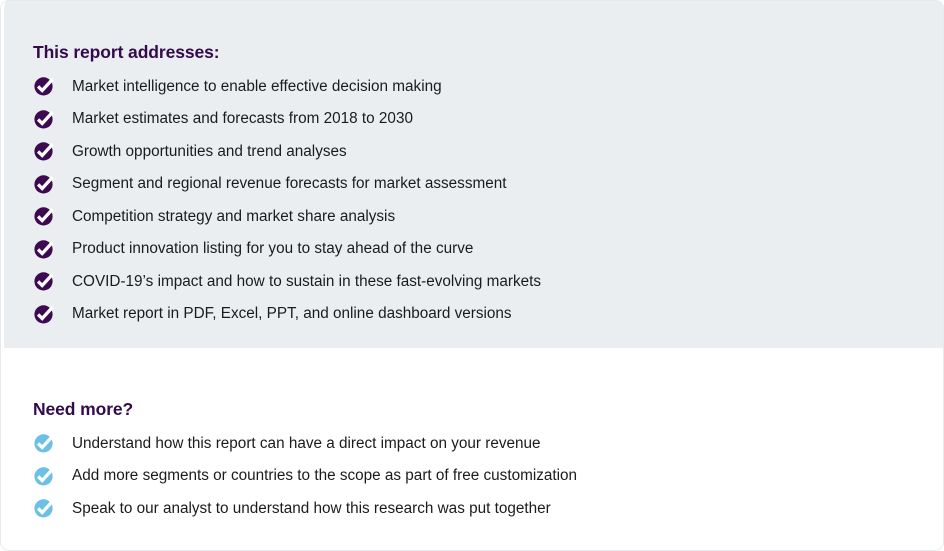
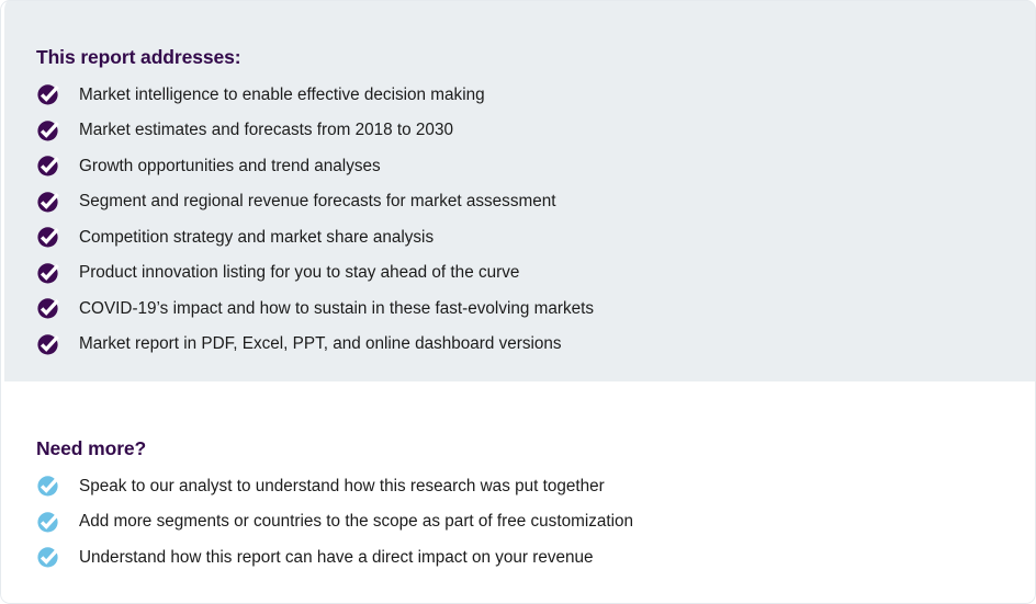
  This report addresses:
  Market intelligence to enable effective decision making
  Market estimates and forecasts from 2018 to 2030
  Growth opportunities and trend analyses
  Segment and regional revenue forecasts for market assessment
  Competition strategy and market share analysis
  Product innovation listing for you to stay ahead of the curve
  COVID-19’s impact and how to sustain in these fast-evolving markets
  Market report in PDF, Excel, PPT, and online dashboard versions
  Need more?
- Understand how this report can have a direct impact on your revenue
+ Speak to our analyst to understand how this research was put together
  Add more segments or countries to the scope as part of free customization
- Speak to our analyst to understand how this research was put together
+ Understand how this report can have a direct impact on your revenue
